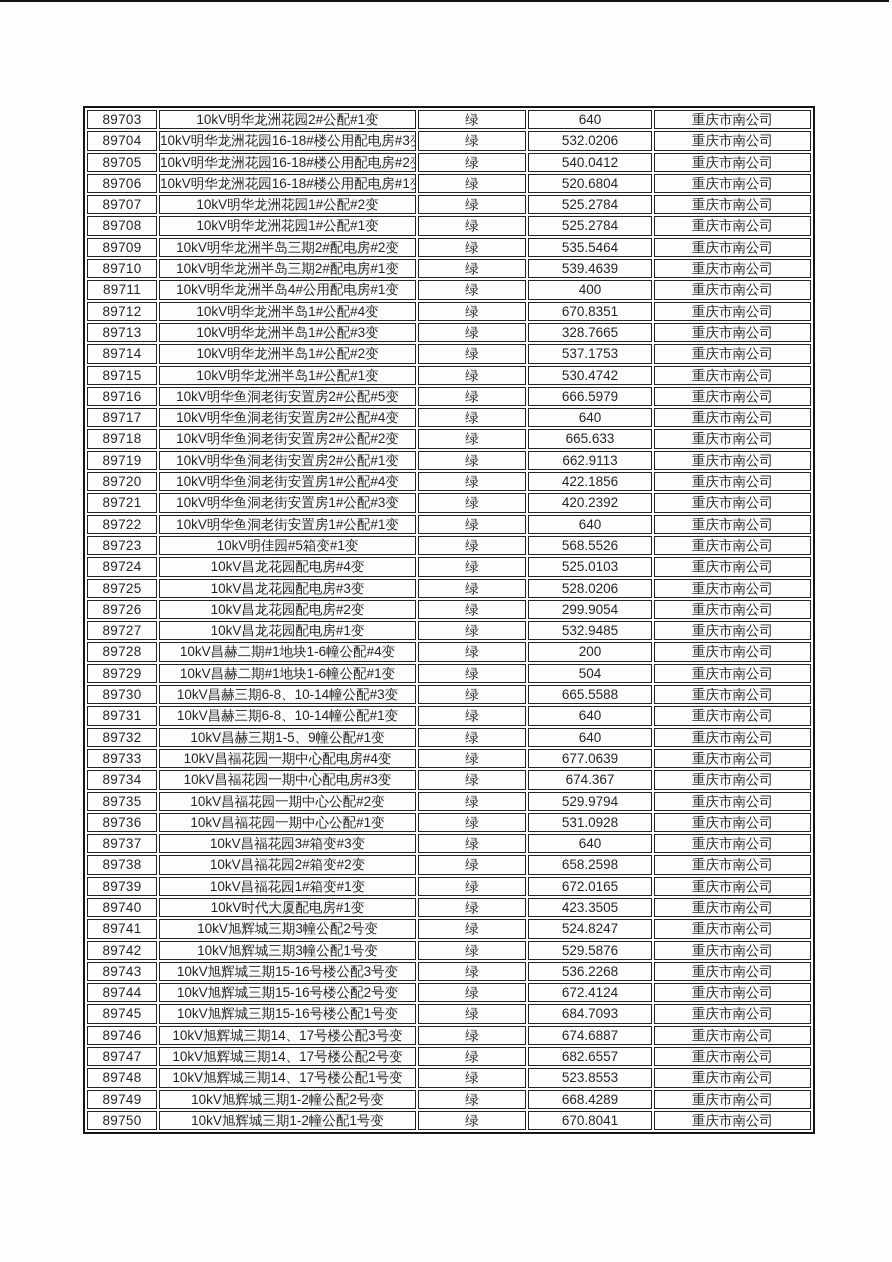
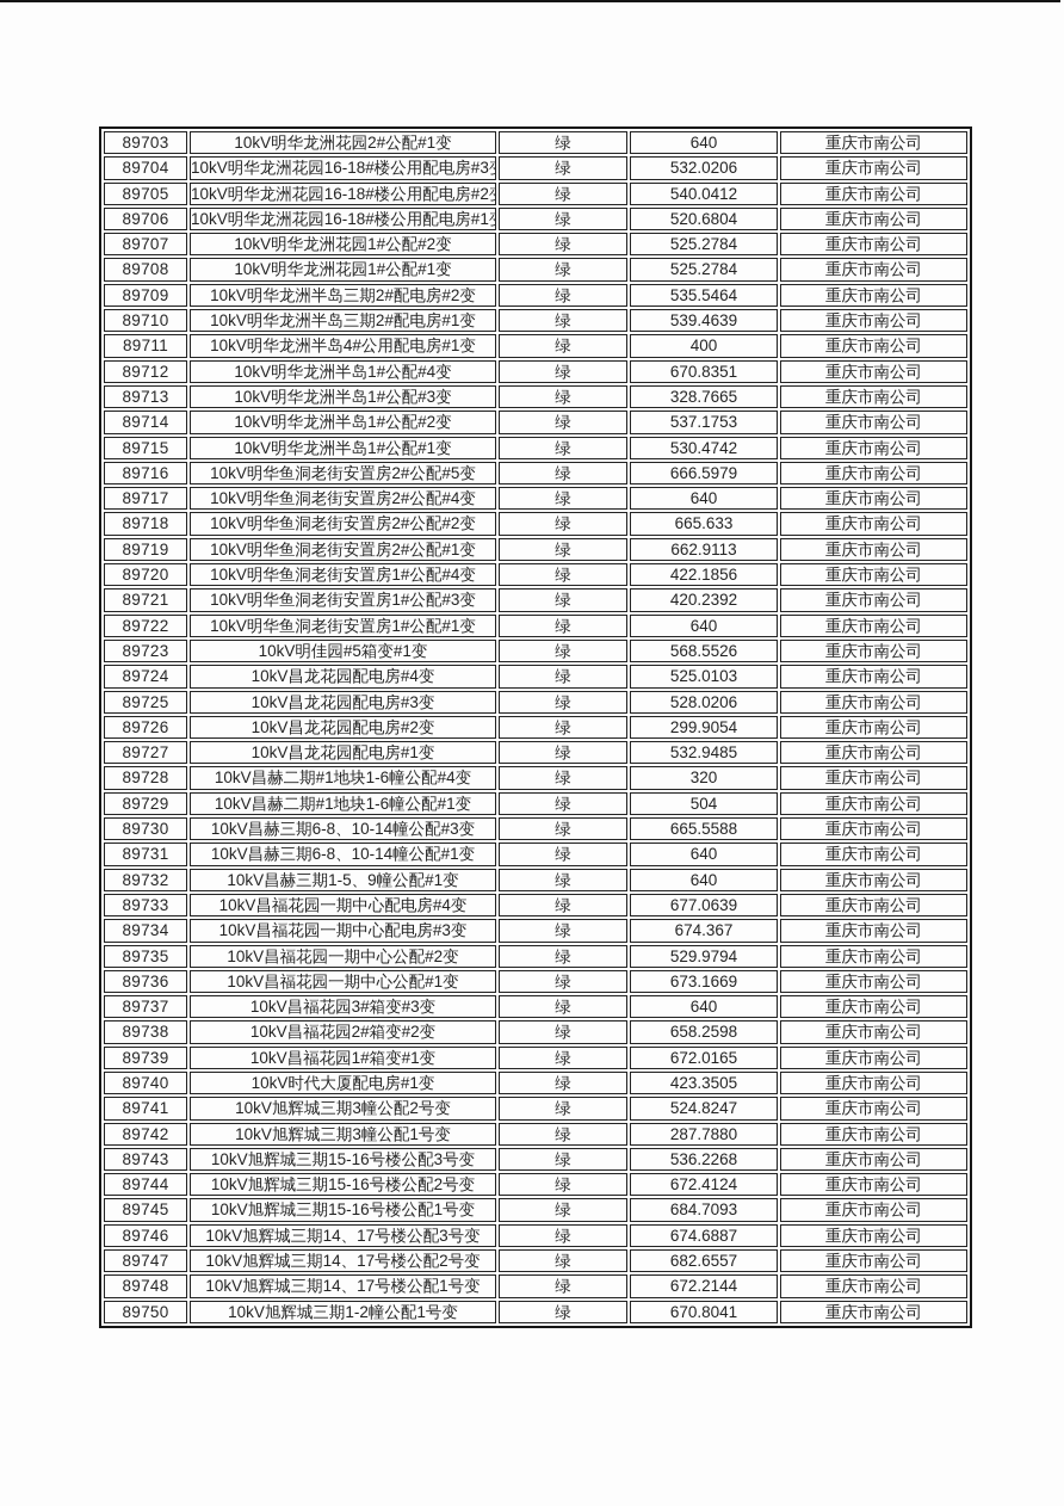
  89703	10kV明华龙洲花园2#公配#1变	绿	640	重庆市南公司
  89704	10kV明华龙洲花园16-18#楼公用配电房#3	绿	532.0206	重庆市南公司
  89705	10kV明华龙洲花园16-18#楼公用配电房#2	绿	540.0412	重庆市南公司
  89706	10kV明华龙洲花园16-18#楼公用配电房#1	绿	520.6804	重庆市南公司
  89707	10kV明华龙洲花园1#公配#2变	绿	525.2784	重庆市南公司
  89708	10kV明华龙洲花园1#公配#1变	绿	525.2784	重庆市南公司
  89709	10kV明华龙洲半岛三期2#配电房#2变	绿	535.5464	重庆市南公司
  89710	10kV明华龙洲半岛三期2#配电房#1变	绿	539.4639	重庆市南公司
  89711	10kV明华龙洲半岛4#公用配电房#1变	绿	400	重庆市南公司
  89712	10kV明华龙洲半岛1#公配#4变	绿	670.8351	重庆市南公司
  89713	10kV明华龙洲半岛1#公配#3变	绿	328.7665	重庆市南公司
  89714	10kV明华龙洲半岛1#公配#2变	绿	537.1753	重庆市南公司
  89715	10kV明华龙洲半岛1#公配#1变	绿	530.4742	重庆市南公司
  89716	10kV明华鱼洞老街安置房2#公配#5变	绿	666.5979	重庆市南公司
  89717	10kV明华鱼洞老街安置房2#公配#4变	绿	640	重庆市南公司
  89718	10kV明华鱼洞老街安置房2#公配#2变	绿	665.633	重庆市南公司
  89719	10kV明华鱼洞老街安置房2#公配#1变	绿	662.9113	重庆市南公司
  89720	10kV明华鱼洞老街安置房1#公配#4变	绿	422.1856	重庆市南公司
  89721	10kV明华鱼洞老街安置房1#公配#3变	绿	420.2392	重庆市南公司
  89722	10kV明华鱼洞老街安置房1#公配#1变	绿	640	重庆市南公司
  89723	10kV明佳园#5箱变#1变	绿	568.5526	重庆市南公司
  89724	10kV昌龙花园配电房#4变	绿	525.0103	重庆市南公司
  89725	10kV昌龙花园配电房#3变	绿	528.0206	重庆市南公司
  89726	10kV昌龙花园配电房#2变	绿	299.9054	重庆市南公司
  89727	10kV昌龙花园配电房#1变	绿	532.9485	重庆市南公司
- 89728	10kV昌赫二期#1地块1-6幢公配#4变	绿	200	重庆市南公司
+ 89728	10kV昌赫二期#1地块1-6幢公配#4变	绿	320	重庆市南公司
  89729	10kV昌赫二期#1地块1-6幢公配#1变	绿	504	重庆市南公司
  89730	10kV昌赫三期6-8、10-14幢公配#3变	绿	665.5588	重庆市南公司
  89731	10kV昌赫三期6-8、10-14幢公配#1变	绿	640	重庆市南公司
  89732	10kV昌赫三期1-5、9幢公配#1变	绿	640	重庆市南公司
  89733	10kV昌福花园一期中心配电房#4变	绿	677.0639	重庆市南公司
  89734	10kV昌福花园一期中心配电房#3变	绿	674.367	重庆市南公司
  89735	10kV昌福花园一期中心公配#2变	绿	529.9794	重庆市南公司
- 89736	10kV昌福花园一期中心公配#1变	绿	531.0928	重庆市南公司
+ 89736	10kV昌福花园一期中心公配#1变	绿	673.1669	重庆市南公司
  89737	10kV昌福花园3#箱变#3变	绿	640	重庆市南公司
  89738	10kV昌福花园2#箱变#2变	绿	658.2598	重庆市南公司
  89739	10kV昌福花园1#箱变#1变	绿	672.0165	重庆市南公司
  89740	10kV时代大厦配电房#1变	绿	423.3505	重庆市南公司
  89741	10kV旭辉城三期3幢公配2号变	绿	524.8247	重庆市南公司
- 89742	10kV旭辉城三期3幢公配1号变	绿	529.5876	重庆市南公司
+ 89742	10kV旭辉城三期3幢公配1号变	绿	287.7880	重庆市南公司
  89743	10kV旭辉城三期15-16号楼公配3号变	绿	536.2268	重庆市南公司
  89744	10kV旭辉城三期15-16号楼公配2号变	绿	672.4124	重庆市南公司
  89745	10kV旭辉城三期15-16号楼公配1号变	绿	684.7093	重庆市南公司
  89746	10kV旭辉城三期14、17号楼公配3号变	绿	674.6887	重庆市南公司
  89747	10kV旭辉城三期14、17号楼公配2号变	绿	682.6557	重庆市南公司
- 89748	10kV旭辉城三期14、17号楼公配1号变	绿	523.8553	重庆市南公司
+ 89748	10kV旭辉城三期14、17号楼公配1号变	绿	672.2144	重庆市南公司
- 89749	10kV旭辉城三期1-2幢公配2号变	绿	668.4289	重庆市南公司
  89750	10kV旭辉城三期1-2幢公配1号变	绿	670.8041	重庆市南公司
